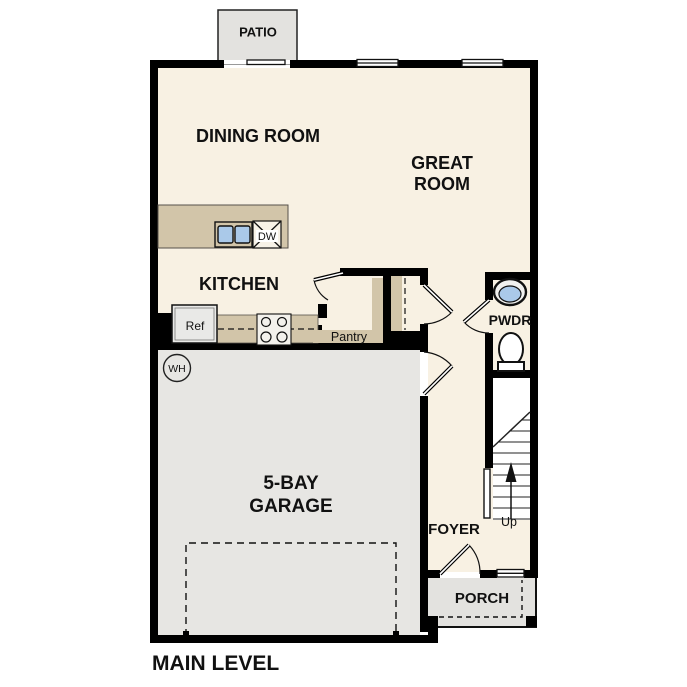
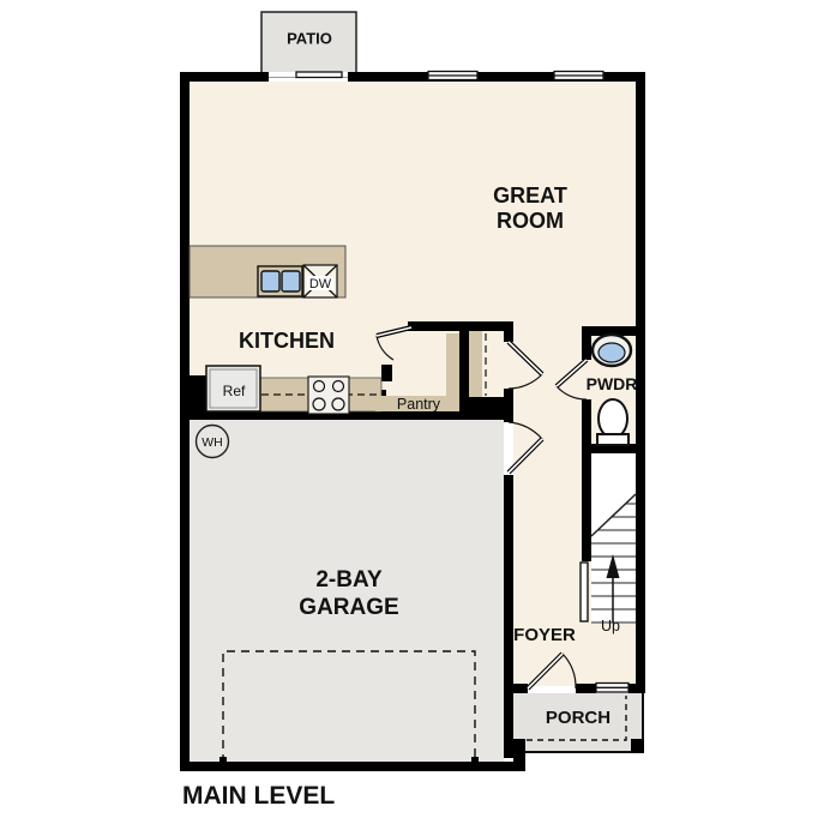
  DW
  Ref
  Pantry
  WH
  PATIO
- DINING ROOM
  GREAT
  ROOM
  KITCHEN
  PWDR
- 5-BAY
+ 2-BAY
  GARAGE
  FOYER
  Up
  PORCH
  MAIN LEVEL
